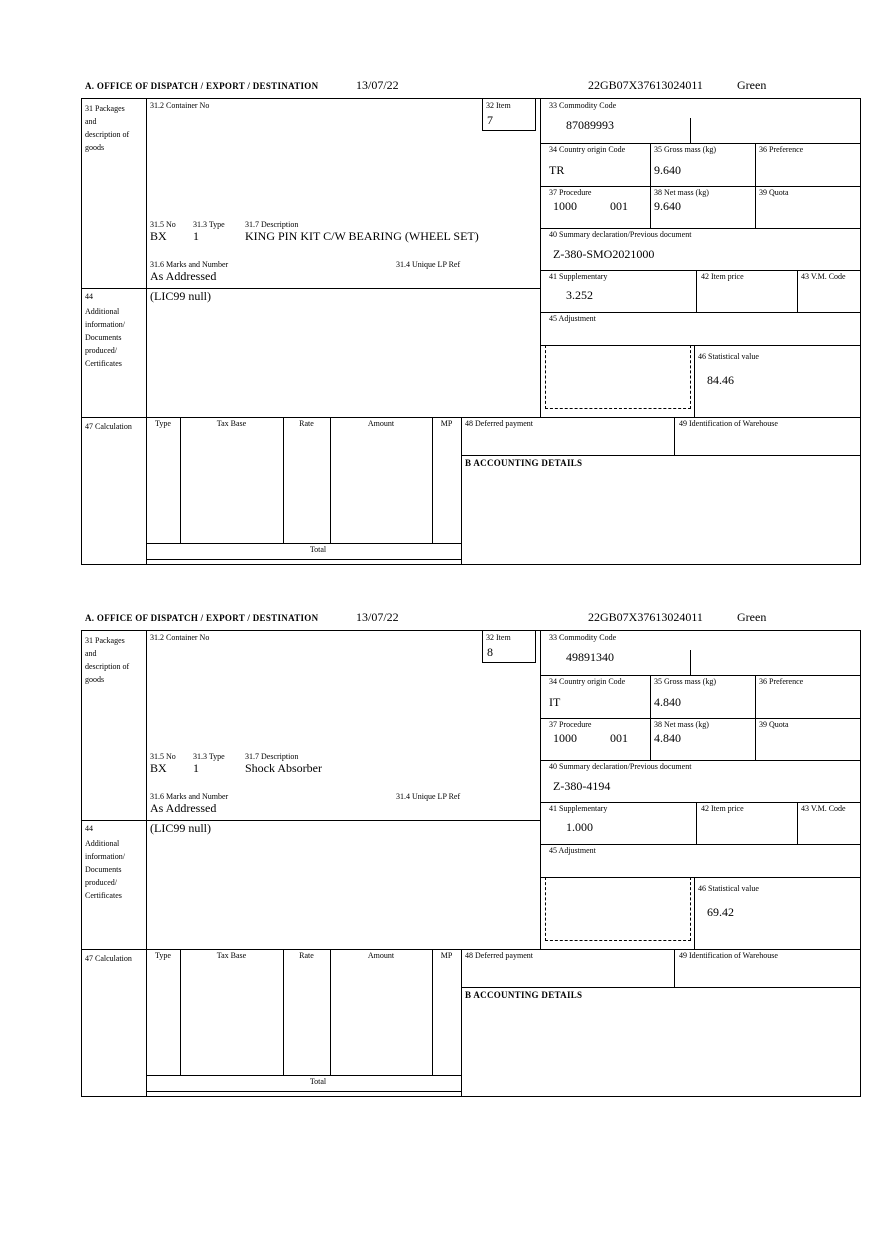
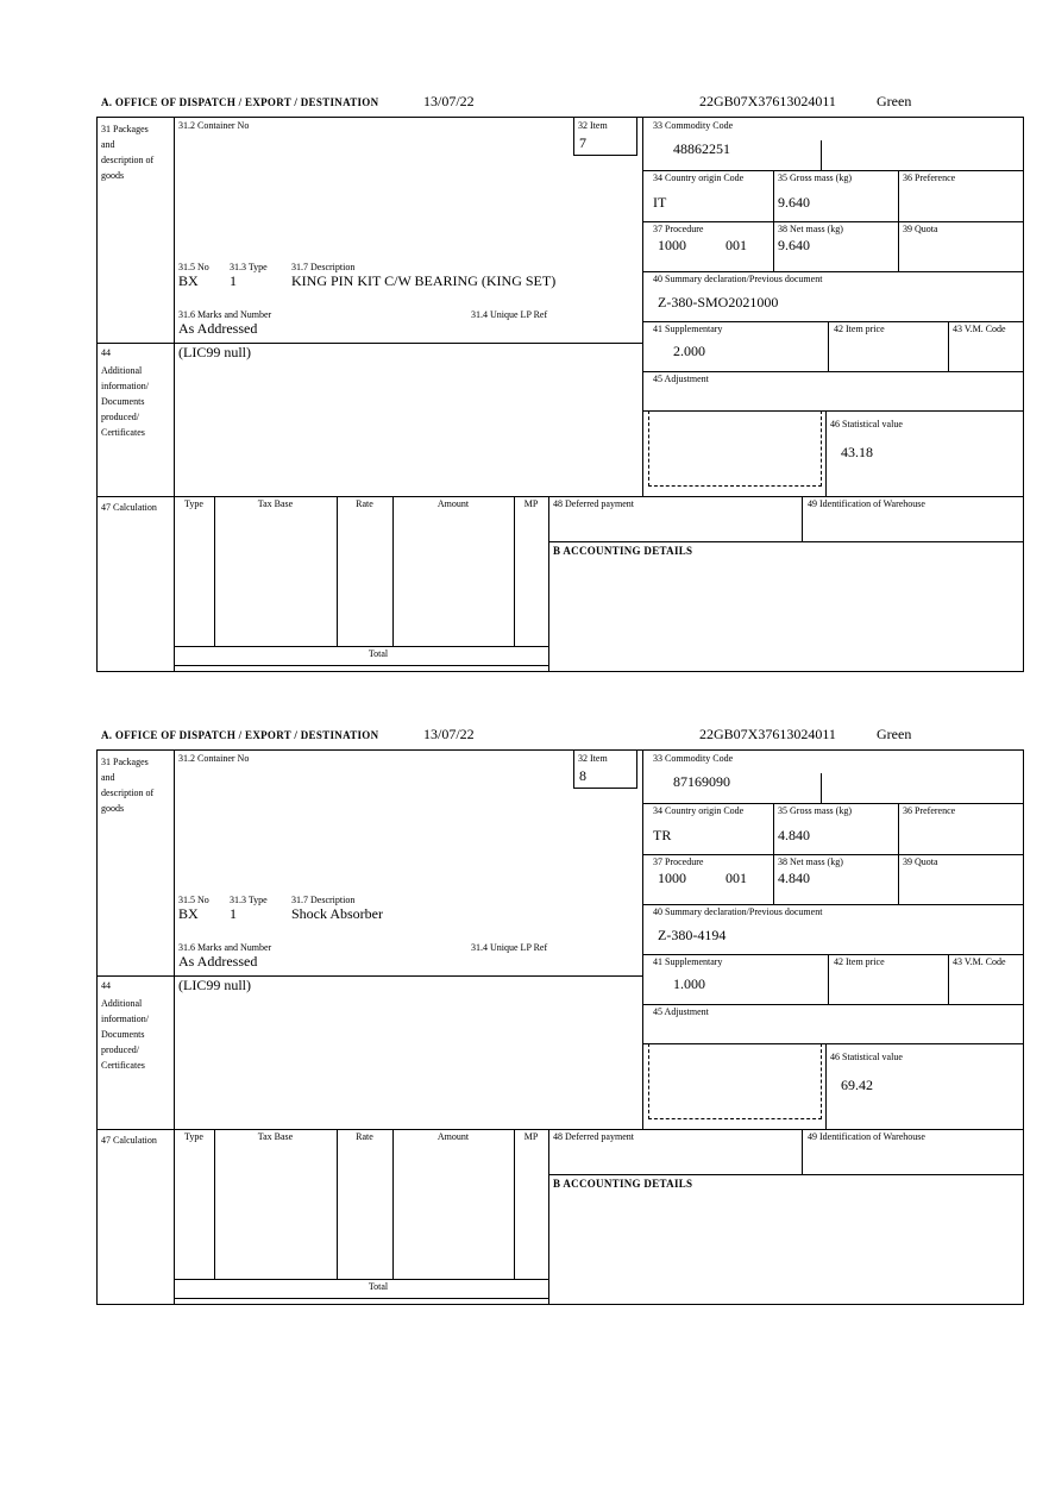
  A. OFFICE OF DISPATCH / EXPORT / DESTINATION
  13/07/22
  22GB07X37613024011
  Green
  31 Packages and description of goods
  44
  Additional information/ Documents produced/ Certificates
  47 Calculation
  31.2 Container No
  32 Item
  7
  31.5 No
  31.3 Type
  31.7 Description
  BX
  1
- KING PIN KIT C/W BEARING (WHEEL SET)
+ KING PIN KIT C/W BEARING (KING SET)
  31.6 Marks and Number
  31.4 Unique LP Ref
  As Addressed
  (LIC99 null)
  33 Commodity Code
- 87089993
+ 48862251
  34 Country origin Code
- TR
+ IT
  35 Gross mass (kg)
  9.640
  36 Preference
  37 Procedure
  1000
  001
  38 Net mass (kg)
  9.640
  39 Quota
  40 Summary declaration/Previous document
  Z-380-SMO2021000
  41 Supplementary
- 3.252
+ 2.000
  42 Item price
  43 V.M. Code
  45 Adjustment
  46 Statistical value
- 84.46
+ 43.18
  Type
  Tax Base
  Rate
  Amount
  MP
  48 Deferred payment
  49 Identification of Warehouse
  B ACCOUNTING DETAILS
  Total
  A. OFFICE OF DISPATCH / EXPORT / DESTINATION
  13/07/22
  22GB07X37613024011
  Green
  31 Packages and description of goods
  44
  Additional information/ Documents produced/ Certificates
  47 Calculation
  31.2 Container No
  32 Item
  8
  31.5 No
  31.3 Type
  31.7 Description
  BX
  1
  Shock Absorber
  31.6 Marks and Number
  31.4 Unique LP Ref
  As Addressed
  (LIC99 null)
  33 Commodity Code
- 49891340
+ 87169090
  34 Country origin Code
- IT
+ TR
  35 Gross mass (kg)
  4.840
  36 Preference
  37 Procedure
  1000
  001
  38 Net mass (kg)
  4.840
  39 Quota
  40 Summary declaration/Previous document
  Z-380-4194
  41 Supplementary
  1.000
  42 Item price
  43 V.M. Code
  45 Adjustment
  46 Statistical value
  69.42
  Type
  Tax Base
  Rate
  Amount
  MP
  48 Deferred payment
  49 Identification of Warehouse
  B ACCOUNTING DETAILS
  Total
